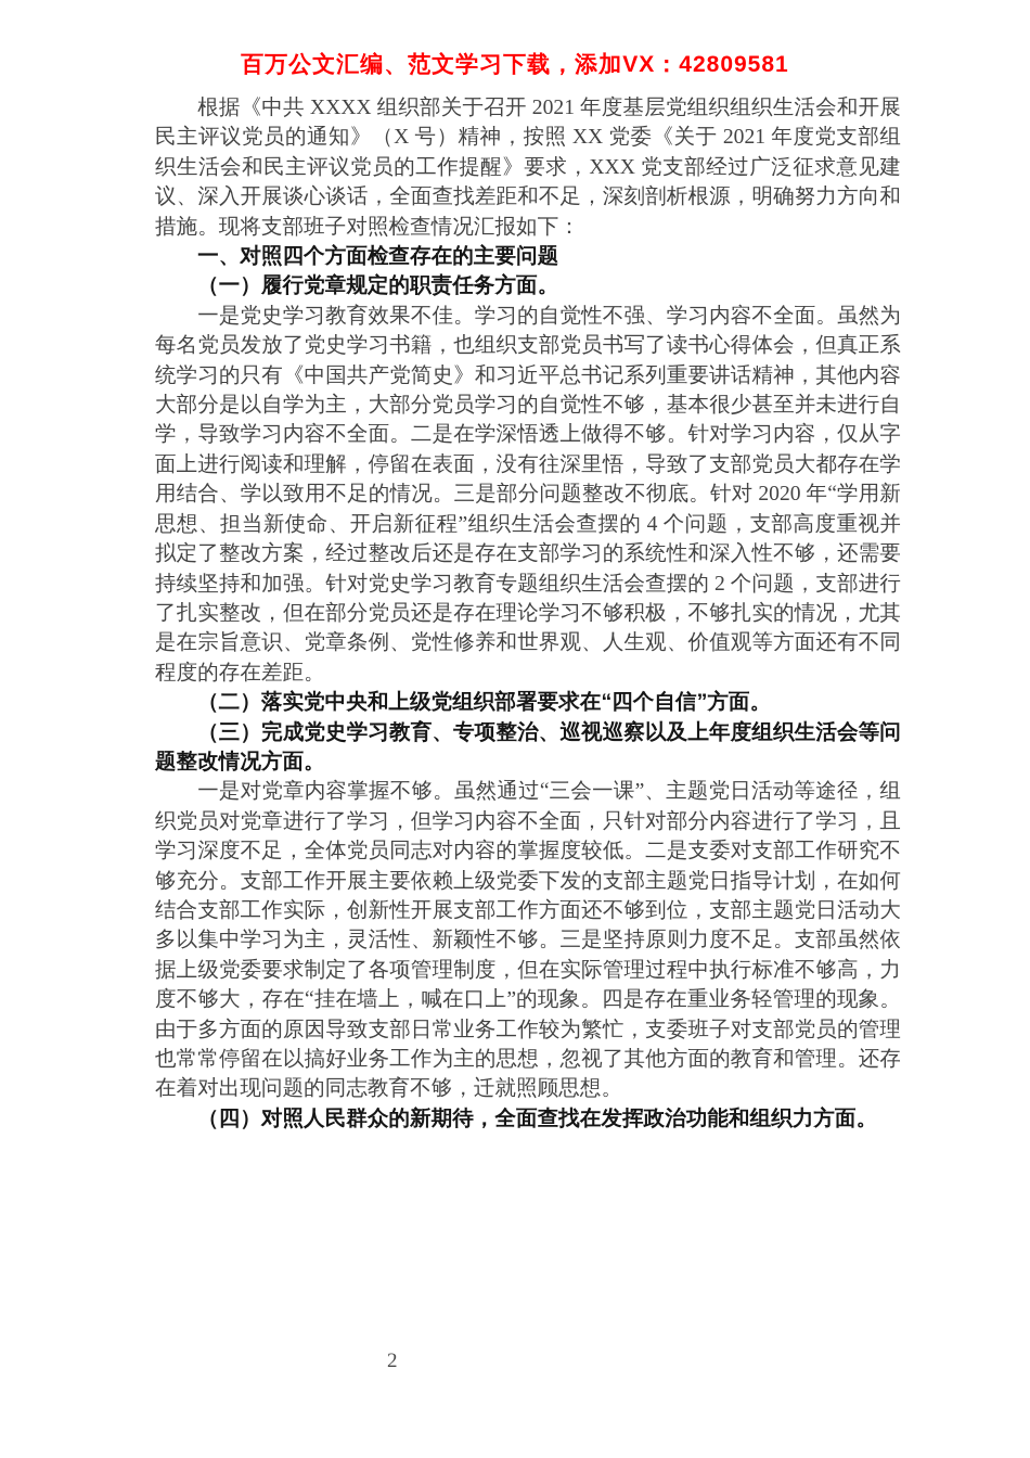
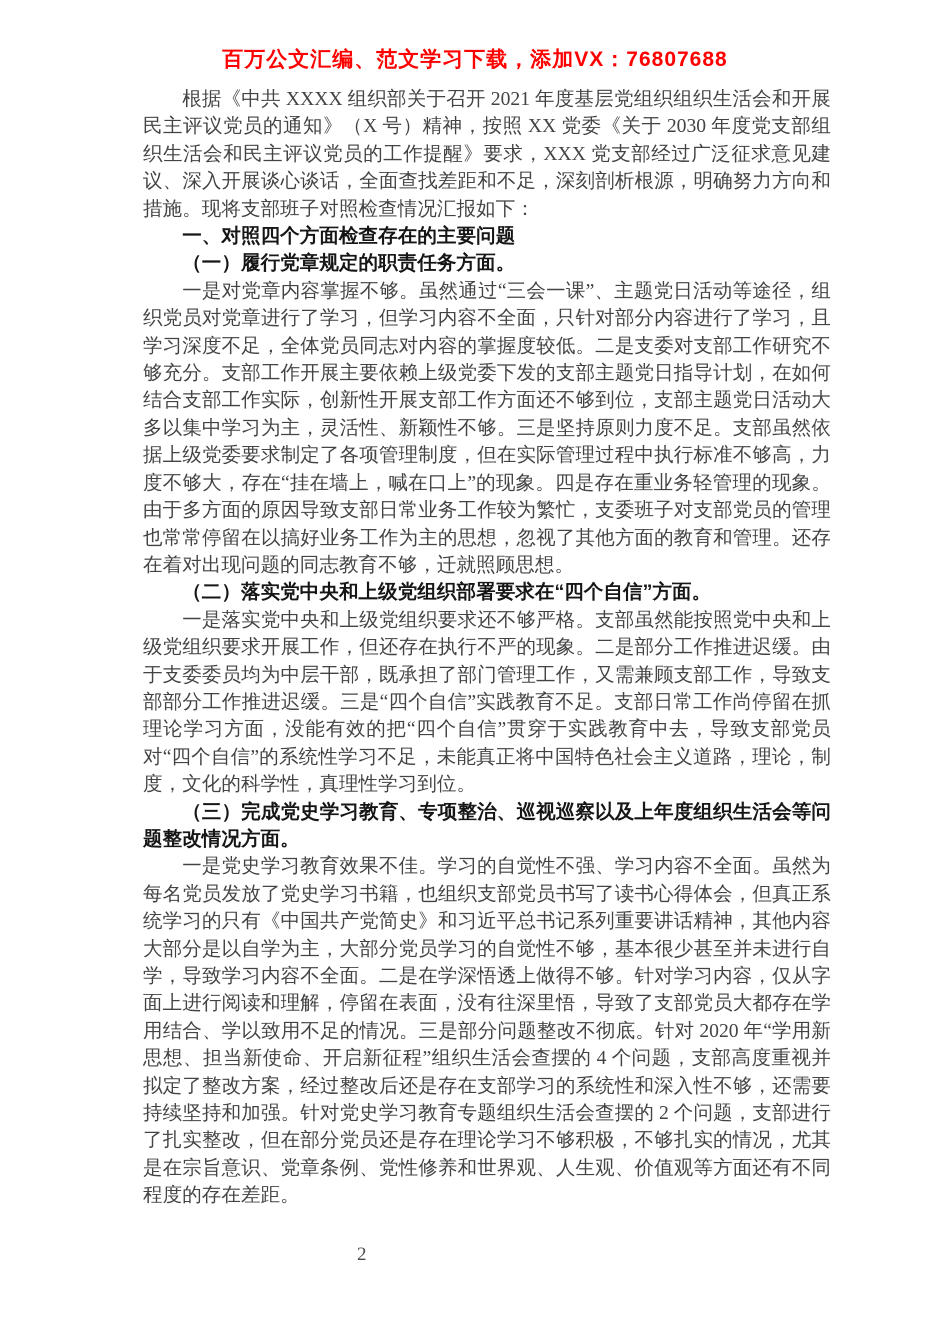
- 百万公文汇编、范文学习下载，添加VX：42809581
+ 百万公文汇编、范文学习下载，添加VX：76807688
- 根据《中共 XXXX 组织部关于召开 2021 年度基层党组织组织生活会和开展民主评议党员的通知》（X 号）精神，按照 XX 党委《关于 2021 年度党支部组织生活会和民主评议党员的工作提醒》要求，XXX 党支部经过广泛征求意见建议、深入开展谈心谈话，全面查找差距和不足，深刻剖析根源，明确努力方向和措施。现将支部班子对照检查情况汇报如下：
+ 根据《中共 XXXX 组织部关于召开 2021 年度基层党组织组织生活会和开展民主评议党员的通知》（X 号）精神，按照 XX 党委《关于 2030 年度党支部组织生活会和民主评议党员的工作提醒》要求，XXX 党支部经过广泛征求意见建议、深入开展谈心谈话，全面查找差距和不足，深刻剖析根源，明确努力方向和措施。现将支部班子对照检查情况汇报如下：
  一、对照四个方面检查存在的主要问题
  （一）履行党章规定的职责任务方面。
- 一是党史学习教育效果不佳。学习的自觉性不强、学习内容不全面。虽然为每名党员发放了党史学习书籍，也组织支部党员书写了读书心得体会，但真正系统学习的只有《中国共产党简史》和习近平总书记系列重要讲话精神，其他内容大部分是以自学为主，大部分党员学习的自觉性不够，基本很少甚至并未进行自学，导致学习内容不全面。二是在学深悟透上做得不够。针对学习内容，仅从字面上进行阅读和理解，停留在表面，没有往深里悟，导致了支部党员大都存在学用结合、学以致用不足的情况。三是部分问题整改不彻底。针对 2020 年“学用新思想、担当新使命、开启新征程”组织生活会查摆的 4 个问题，支部高度重视并拟定了整改方案，经过整改后还是存在支部学习的系统性和深入性不够，还需要持续坚持和加强。针对党史学习教育专题组织生活会查摆的 2 个问题，支部进行了扎实整改，但在部分党员还是存在理论学习不够积极，不够扎实的情况，尤其是在宗旨意识、党章条例、党性修养和世界观、人生观、价值观等方面还有不同程度的存在差距。
+ 一是对党章内容掌握不够。虽然通过“三会一课”、主题党日活动等途径，组织党员对党章进行了学习，但学习内容不全面，只针对部分内容进行了学习，且学习深度不足，全体党员同志对内容的掌握度较低。二是支委对支部工作研究不够充分。支部工作开展主要依赖上级党委下发的支部主题党日指导计划，在如何结合支部工作实际，创新性开展支部工作方面还不够到位，支部主题党日活动大多以集中学习为主，灵活性、新颖性不够。三是坚持原则力度不足。支部虽然依据上级党委要求制定了各项管理制度，但在实际管理过程中执行标准不够高，力度不够大，存在“挂在墙上，喊在口上”的现象。四是存在重业务轻管理的现象。由于多方面的原因导致支部日常业务工作较为繁忙，支委班子对支部党员的管理也常常停留在以搞好业务工作为主的思想，忽视了其他方面的教育和管理。还存在着对出现问题的同志教育不够，迁就照顾思想。
  （二）落实党中央和上级党组织部署要求在“四个自信”方面。
+ 一是落实党中央和上级党组织要求还不够严格。支部虽然能按照党中央和上级党组织要求开展工作，但还存在执行不严的现象。二是部分工作推进迟缓。由于支委委员均为中层干部，既承担了部门管理工作，又需兼顾支部工作，导致支部部分工作推进迟缓。三是“四个自信”实践教育不足。支部日常工作尚停留在抓理论学习方面，没能有效的把“四个自信”贯穿于实践教育中去，导致支部党员对“四个自信”的系统性学习不足，未能真正将中国特色社会主义道路，理论，制度，文化的科学性，真理性学习到位。
  （三）完成党史学习教育、专项整治、巡视巡察以及上年度组织生活会等问题整改情况方面。
- 一是对党章内容掌握不够。虽然通过“三会一课”、主题党日活动等途径，组织党员对党章进行了学习，但学习内容不全面，只针对部分内容进行了学习，且学习深度不足，全体党员同志对内容的掌握度较低。二是支委对支部工作研究不够充分。支部工作开展主要依赖上级党委下发的支部主题党日指导计划，在如何结合支部工作实际，创新性开展支部工作方面还不够到位，支部主题党日活动大多以集中学习为主，灵活性、新颖性不够。三是坚持原则力度不足。支部虽然依据上级党委要求制定了各项管理制度，但在实际管理过程中执行标准不够高，力度不够大，存在“挂在墙上，喊在口上”的现象。四是存在重业务轻管理的现象。由于多方面的原因导致支部日常业务工作较为繁忙，支委班子对支部党员的管理也常常停留在以搞好业务工作为主的思想，忽视了其他方面的教育和管理。还存在着对出现问题的同志教育不够，迁就照顾思想。
+ 一是党史学习教育效果不佳。学习的自觉性不强、学习内容不全面。虽然为每名党员发放了党史学习书籍，也组织支部党员书写了读书心得体会，但真正系统学习的只有《中国共产党简史》和习近平总书记系列重要讲话精神，其他内容大部分是以自学为主，大部分党员学习的自觉性不够，基本很少甚至并未进行自学，导致学习内容不全面。二是在学深悟透上做得不够。针对学习内容，仅从字面上进行阅读和理解，停留在表面，没有往深里悟，导致了支部党员大都存在学用结合、学以致用不足的情况。三是部分问题整改不彻底。针对 2020 年“学用新思想、担当新使命、开启新征程”组织生活会查摆的 4 个问题，支部高度重视并拟定了整改方案，经过整改后还是存在支部学习的系统性和深入性不够，还需要持续坚持和加强。针对党史学习教育专题组织生活会查摆的 2 个问题，支部进行了扎实整改，但在部分党员还是存在理论学习不够积极，不够扎实的情况，尤其是在宗旨意识、党章条例、党性修养和世界观、人生观、价值观等方面还有不同程度的存在差距。
- （四）对照人民群众的新期待，全面查找在发挥政治功能和组织力方面。
  2
